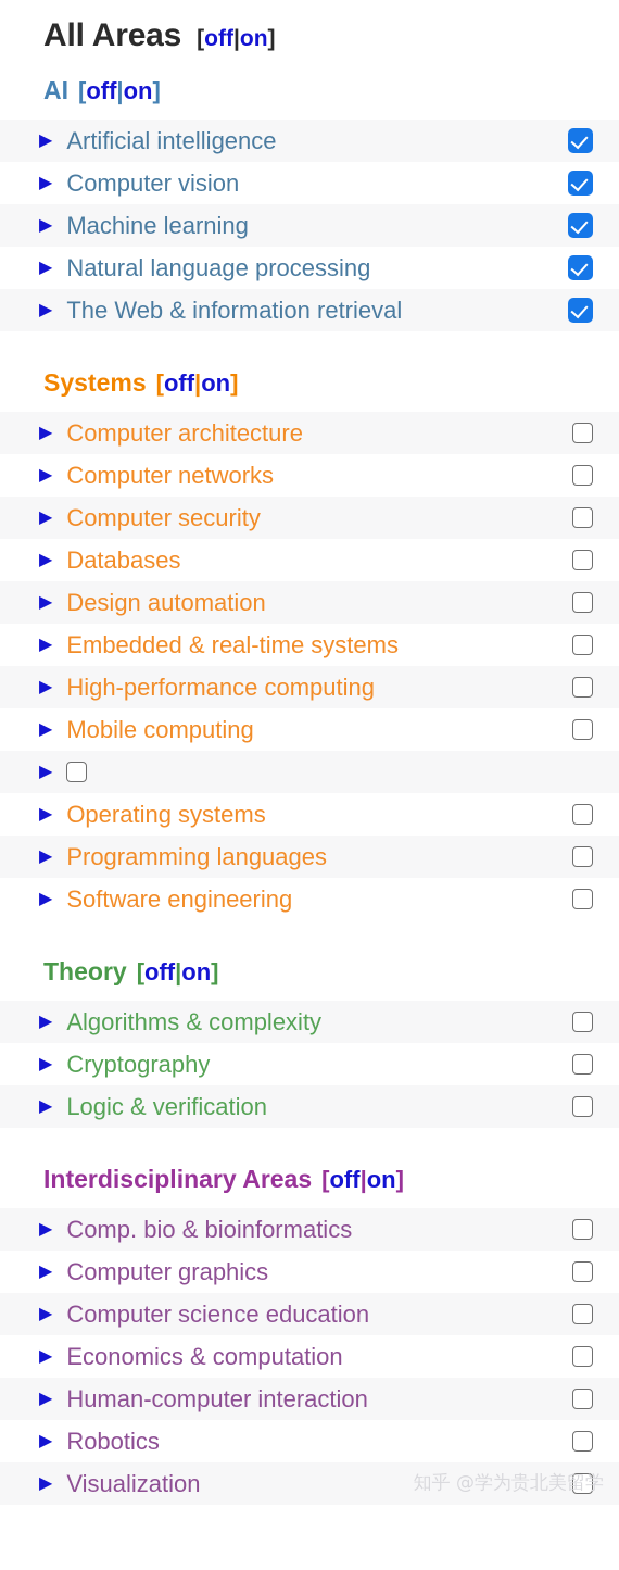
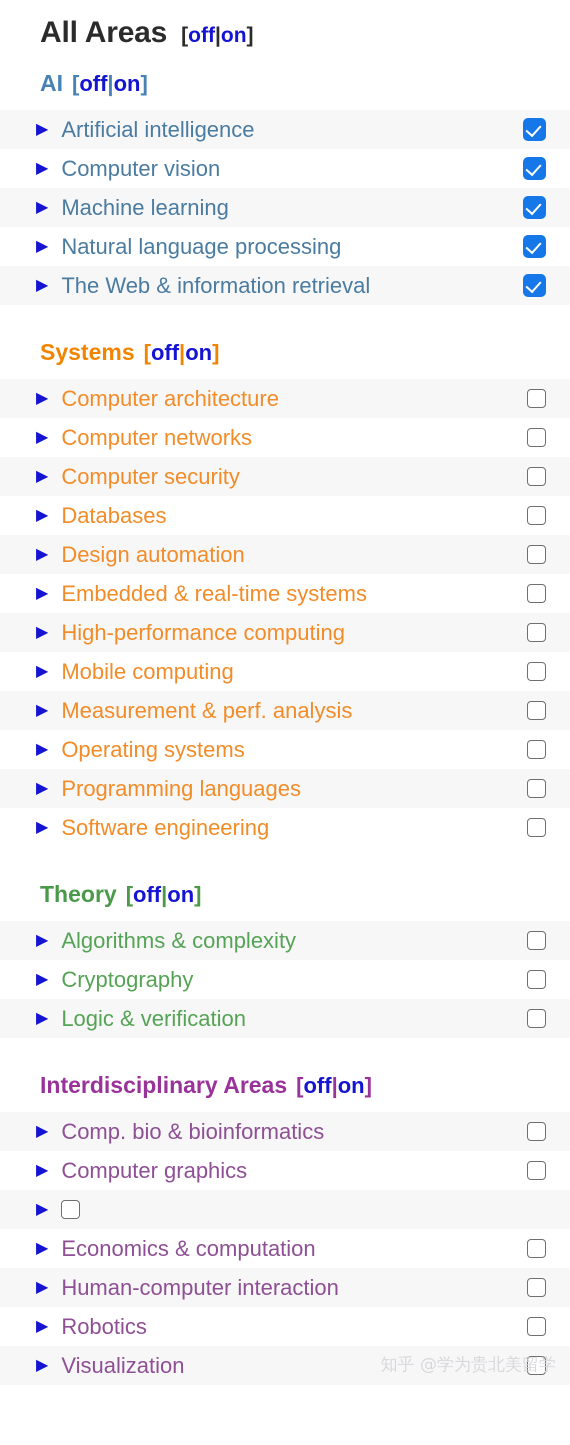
  All Areas
  [off|on]
  AI
  [off|on]
  ▶
  Artificial intelligence
  ▶
  Computer vision
  ▶
  Machine learning
  ▶
  Natural language processing
  ▶
  The Web & information retrieval
  Systems
  [off|on]
  ▶
  Computer architecture
  ▶
  Computer networks
  ▶
  Computer security
  ▶
  Databases
  ▶
  Design automation
  ▶
  Embedded & real-time systems
  ▶
  High-performance computing
  ▶
  Mobile computing
  ▶
+ Measurement & perf. analysis
  ▶
  Operating systems
  ▶
  Programming languages
  ▶
  Software engineering
  Theory
  [off|on]
  ▶
  Algorithms & complexity
  ▶
  Cryptography
  ▶
  Logic & verification
  Interdisciplinary Areas
  [off|on]
  ▶
  Comp. bio & bioinformatics
  ▶
  Computer graphics
  ▶
- Computer science education
  ▶
  Economics & computation
  ▶
  Human-computer interaction
  ▶
  Robotics
  ▶
  Visualization
  知乎 @学为贵北美留学
